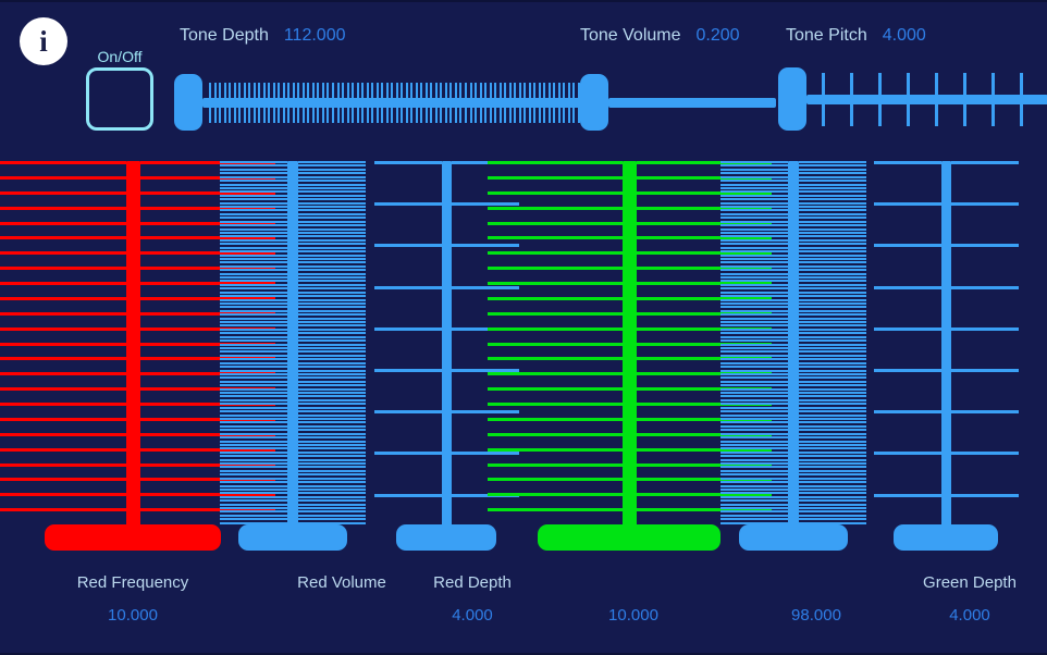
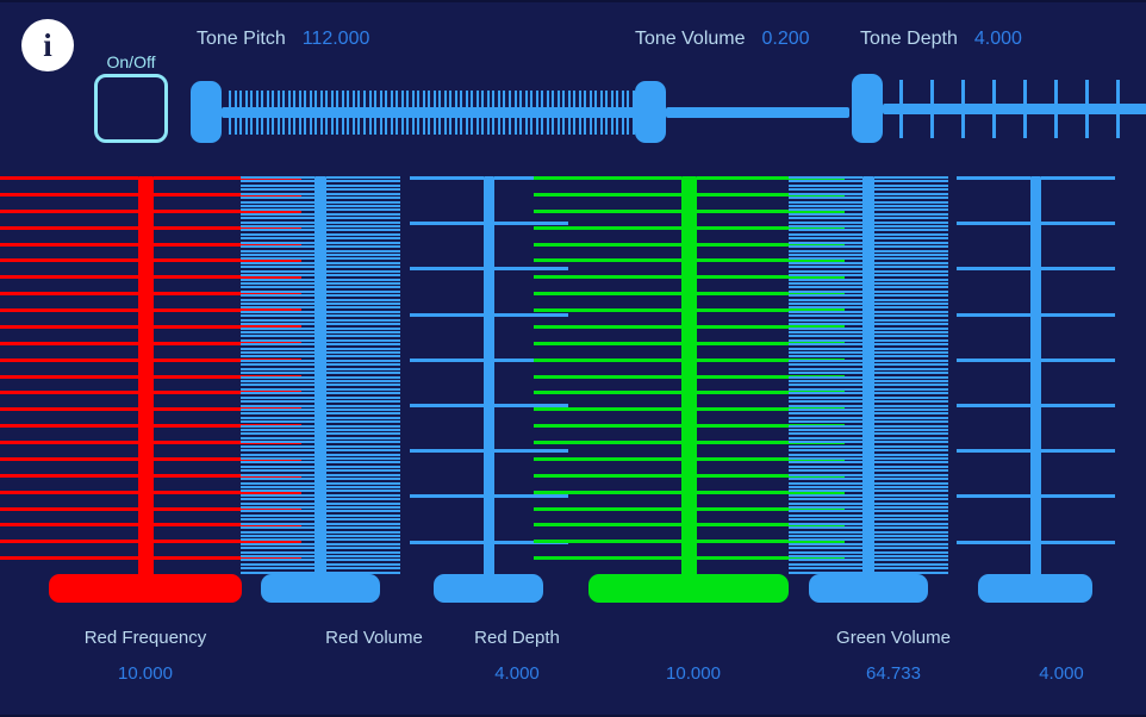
  i
  On/Off
- Tone Depth 112.000
+ Tone Pitch 112.000
  Tone Volume 0.200
- Tone Pitch 4.000
+ Tone Depth 4.000
  Red Frequency
  10.000
  Red Volume
  Red Depth
  4.000
  10.000
+ Green Volume
- 98.000
+ 64.733
- Green Depth
  4.000
